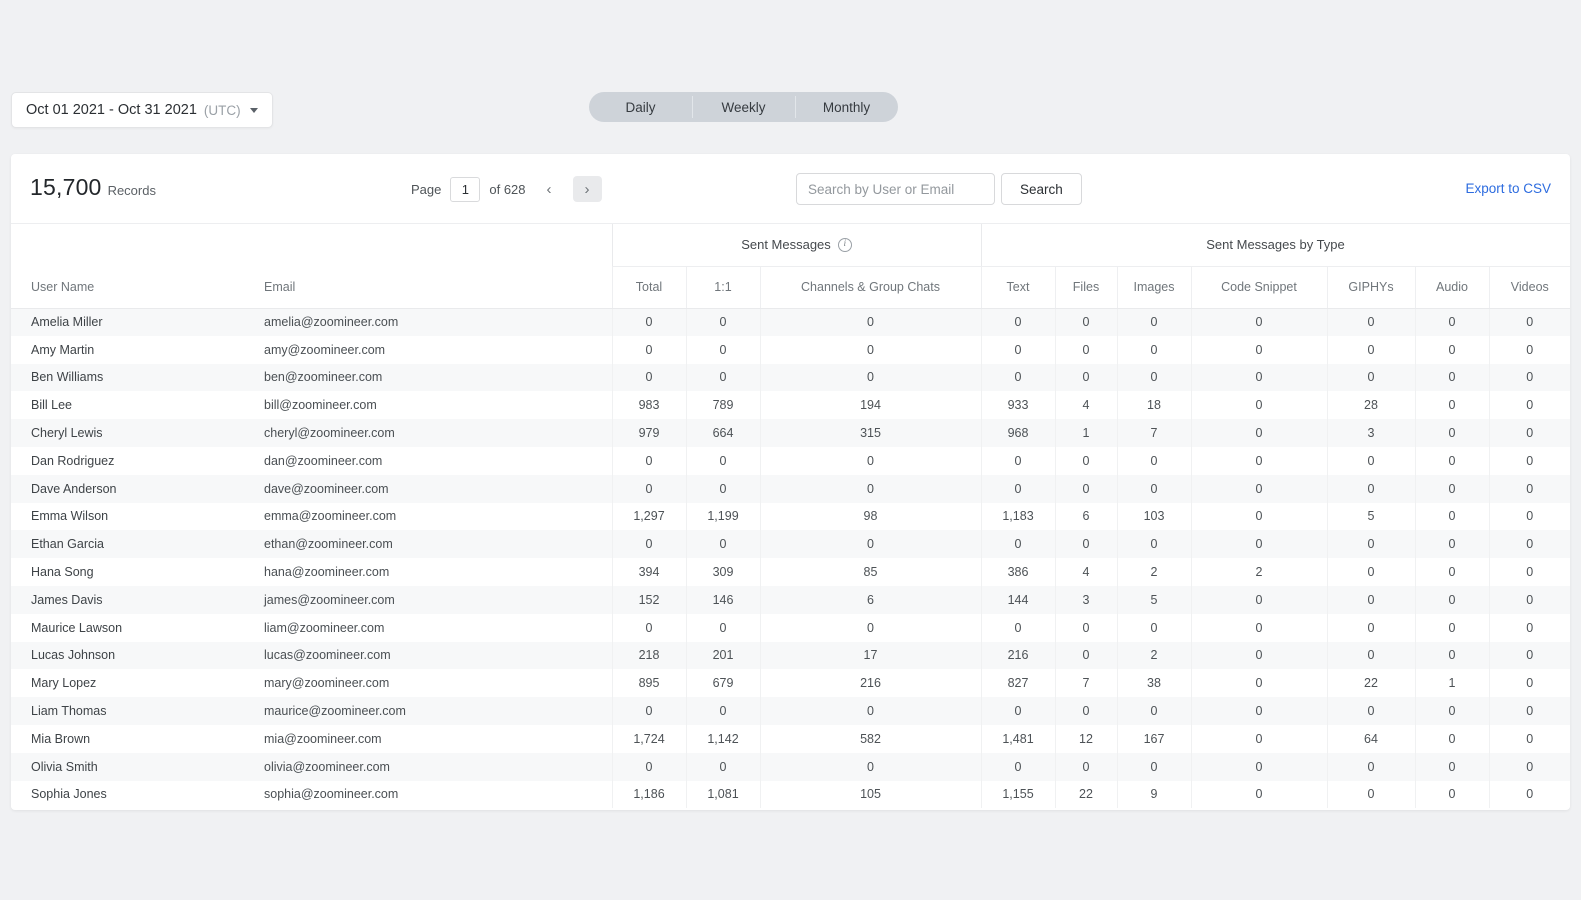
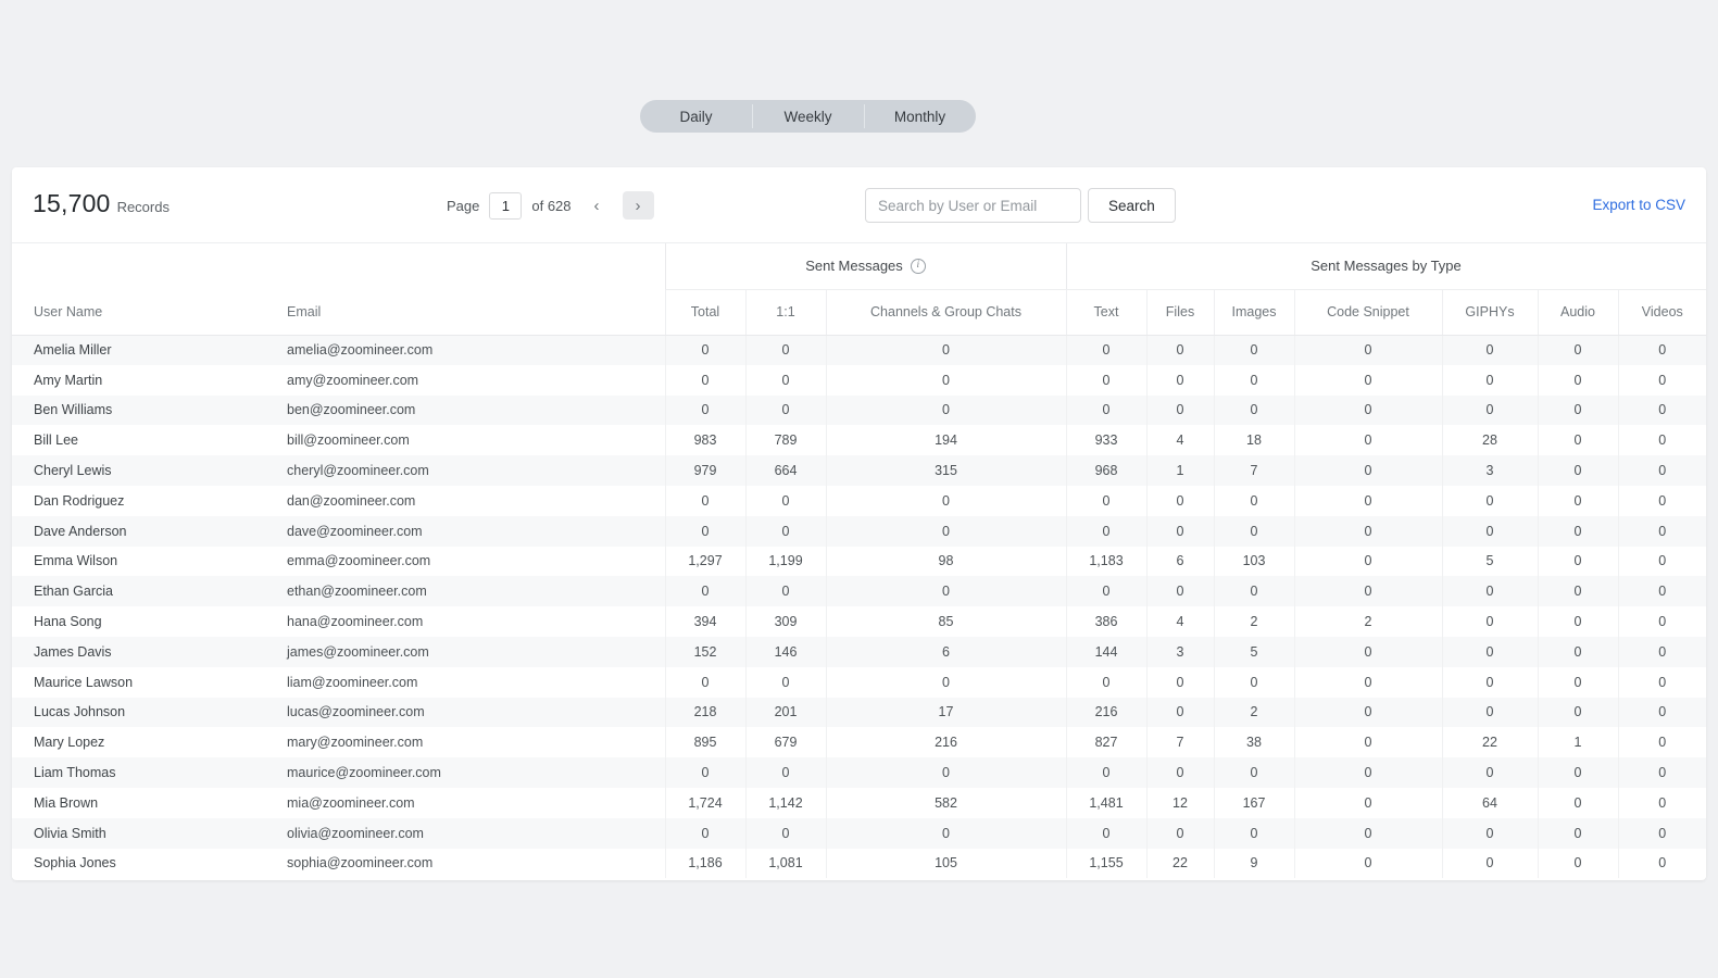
- Oct 01 2021 - Oct 31 2021
- (UTC)
  Daily
  Weekly
  Monthly
  15,700
  Records
  Page
  1
  of 628
  ‹
  ›
  Search by User or Email
  Search
  Export to CSV
  	Sent Messages i	Sent Messages by Type
  User Name	Email	Total	1:1	Channels & Group Chats	Text	Files	Images	Code Snippet	GIPHYs	Audio	Videos
  Amelia Miller	amelia@zoomineer.com	0	0	0	0	0	0	0	0	0	0
  Amy Martin	amy@zoomineer.com	0	0	0	0	0	0	0	0	0	0
  Ben Williams	ben@zoomineer.com	0	0	0	0	0	0	0	0	0	0
  Bill Lee	bill@zoomineer.com	983	789	194	933	4	18	0	28	0	0
  Cheryl Lewis	cheryl@zoomineer.com	979	664	315	968	1	7	0	3	0	0
  Dan Rodriguez	dan@zoomineer.com	0	0	0	0	0	0	0	0	0	0
  Dave Anderson	dave@zoomineer.com	0	0	0	0	0	0	0	0	0	0
  Emma Wilson	emma@zoomineer.com	1,297	1,199	98	1,183	6	103	0	5	0	0
  Ethan Garcia	ethan@zoomineer.com	0	0	0	0	0	0	0	0	0	0
  Hana Song	hana@zoomineer.com	394	309	85	386	4	2	2	0	0	0
  James Davis	james@zoomineer.com	152	146	6	144	3	5	0	0	0	0
  Maurice Lawson	liam@zoomineer.com	0	0	0	0	0	0	0	0	0	0
  Lucas Johnson	lucas@zoomineer.com	218	201	17	216	0	2	0	0	0	0
  Mary Lopez	mary@zoomineer.com	895	679	216	827	7	38	0	22	1	0
  Liam Thomas	maurice@zoomineer.com	0	0	0	0	0	0	0	0	0	0
  Mia Brown	mia@zoomineer.com	1,724	1,142	582	1,481	12	167	0	64	0	0
  Olivia Smith	olivia@zoomineer.com	0	0	0	0	0	0	0	0	0	0
  Sophia Jones	sophia@zoomineer.com	1,186	1,081	105	1,155	22	9	0	0	0	0
